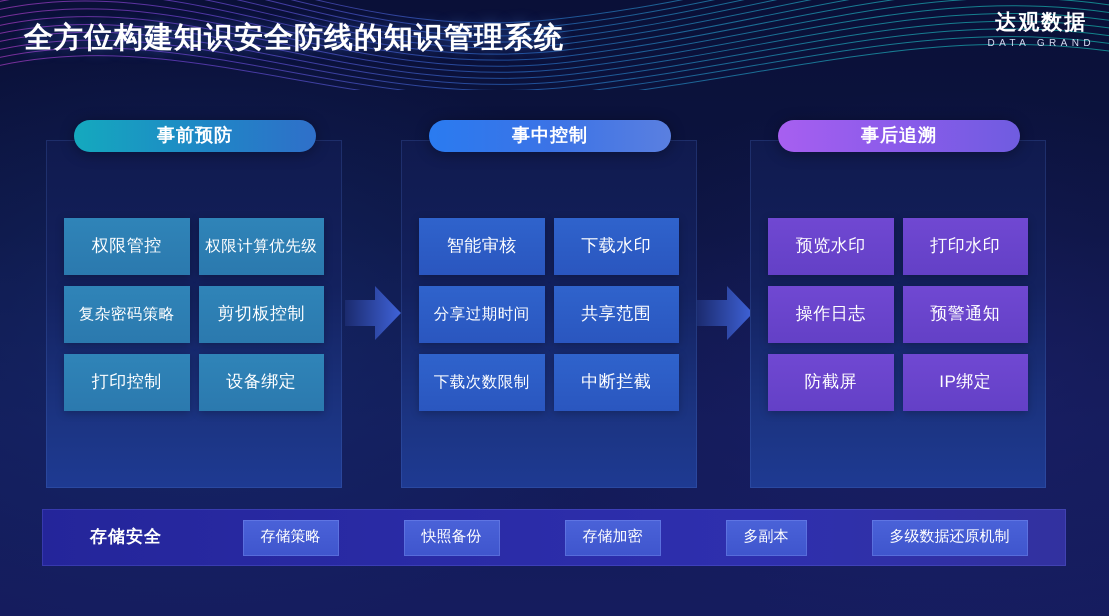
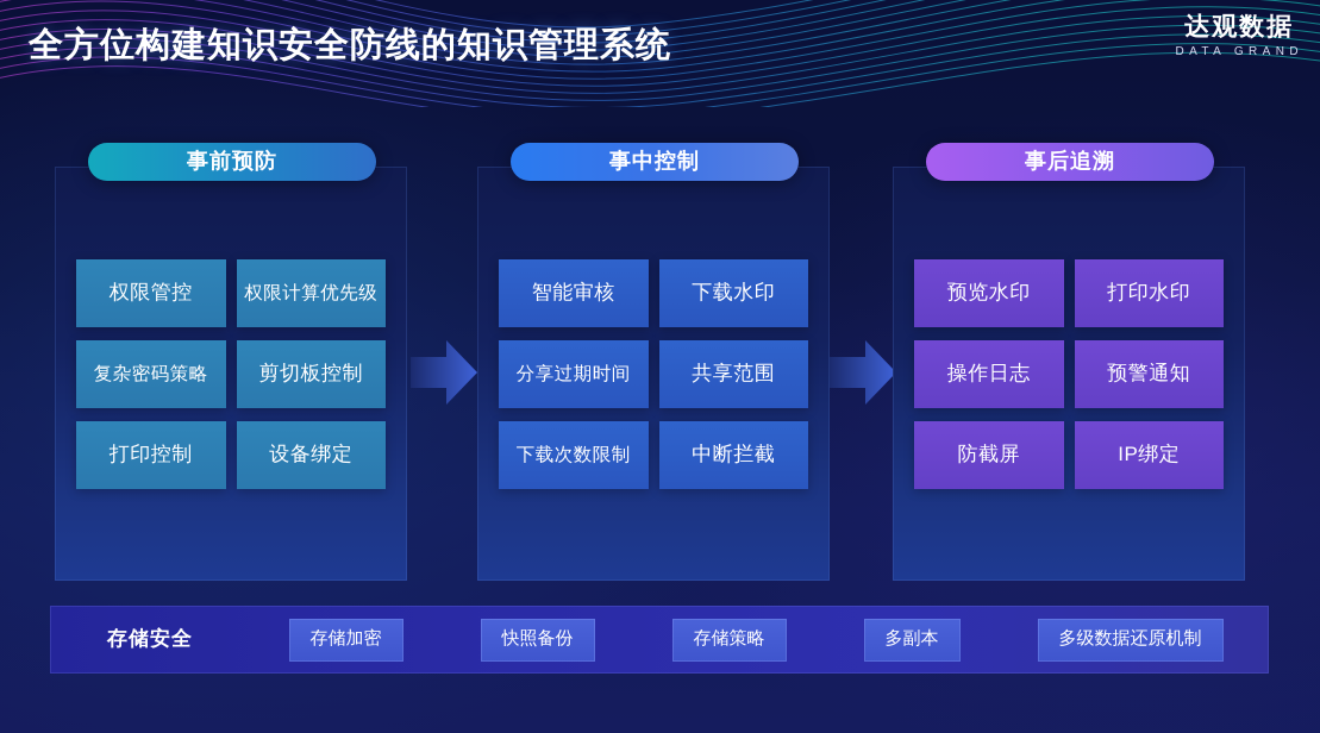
  全方位构建知识安全防线的知识管理系统
  达观数据
  DATA GRAND
  事前预防
  权限管控
  权限计算优先级
  复杂密码策略
  剪切板控制
  打印控制
  设备绑定
  事中控制
  智能审核
  下载水印
  分享过期时间
  共享范围
  下载次数限制
  中断拦截
  事后追溯
  预览水印
  打印水印
  操作日志
  预警通知
  防截屏
  IP绑定
  存储安全
- 存储策略
+ 存储加密
  快照备份
- 存储加密
+ 存储策略
  多副本
  多级数据还原机制
